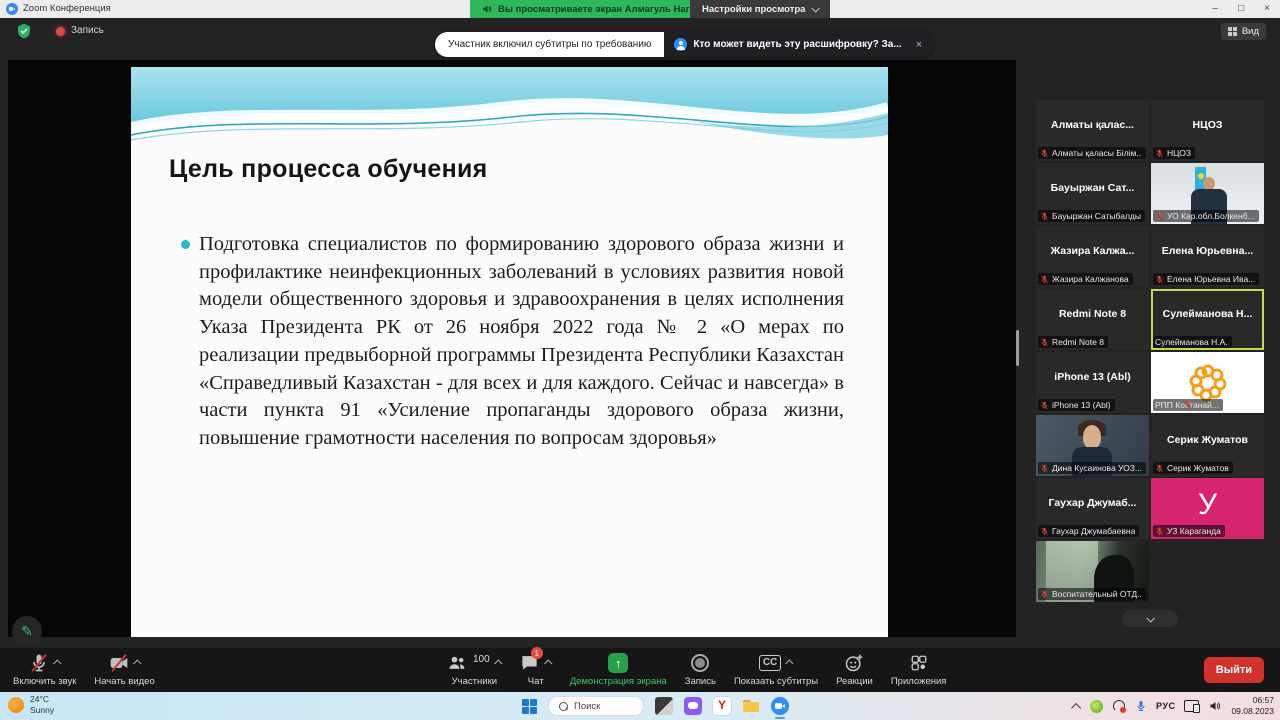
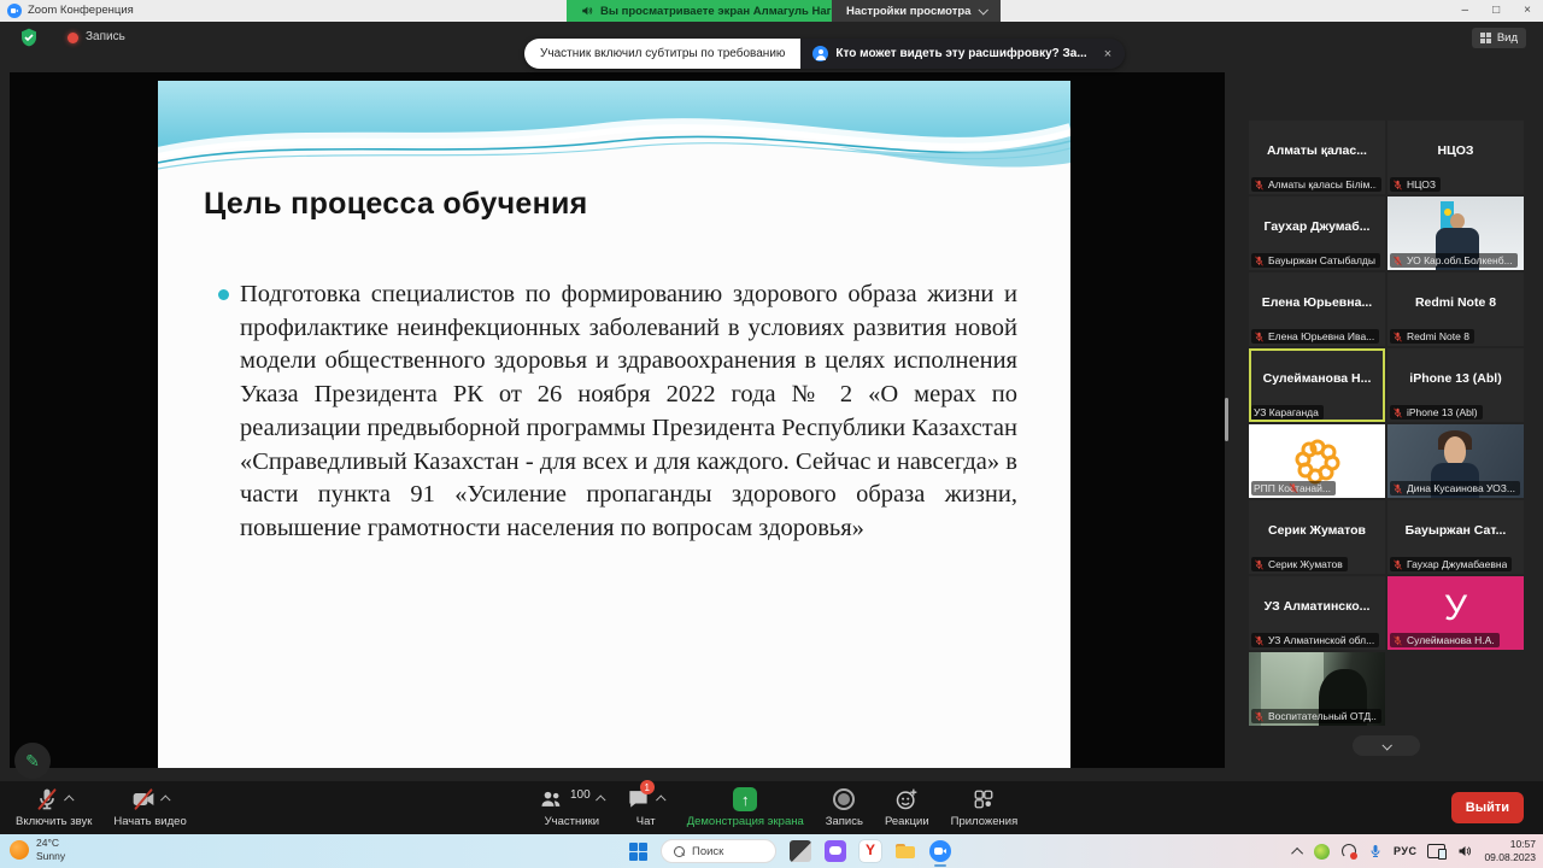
  Zoom Конференция
  Вы просматриваете экран Алмагуль Наг
  Настройки просмотра
  –
  □
  ×
  Запись
  Вид
  Участник включил субтитры по требованию
  Кто может видеть эту расшифровку? За...
  ×
  Цель процесса обучения
  Подготовка специалистов по формированию здорового образа жизни и профилактике неинфекционных заболеваний в условиях развития новой модели общественного здоровья и здравоохранения в целях исполнения Указа Президента РК от 26 ноября 2022 года № 2 «О мерах по реализации предвыборной программы Президента Республики Казахстан «Справедливый Казахстан - для всех и для каждого. Сейчас и навсегда» в части пункта 91 «Усиление пропаганды здорового образа жизни, повышение грамотности населения по вопросам здоровья»
  ✎
  Алматы қалас...
  Алматы қаласы Білім..
  НЦОЗ
  НЦОЗ
- Бауыржан Сат...
+ Гаухар Джумаб...
  Бауыржан Сатыбалды
  УО Кар.обл.Болкенб...
- Жазира Калжа...
- Жазира Калжанова
  Елена Юрьевна...
  Елена Юрьевна Ива...
  Redmi Note 8
  Redmi Note 8
  Сулейманова Н...
- Сулейманова Н.А.
+ УЗ Караганда
  iPhone 13 (Abl)
  iPhone 13 (Abl)
  РПП Котанай...
  Дина Кусаинова УОЗ...
  Серик Жуматов
  Серик Жуматов
- Гаухар Джумаб...
+ Бауыржан Сат...
  Гаухар Джумабаевна
+ УЗ Алматинско...
+ УЗ Алматинской обл...
  У
- УЗ Караганда
+ Сулейманова Н.А.
  Воспитательный ОТД..
  Включить звук
  Начать видео
  100
  Участники
  1
  Чат
  ↑
  Демонстрация экрана
  Запись
- CC
- Показать субтитры
  Реакции
  Приложения
  Выйти
  24°C
  Sunny
  Поиск
  РУС
- 06:57
+ 10:57
  09.08.2023
